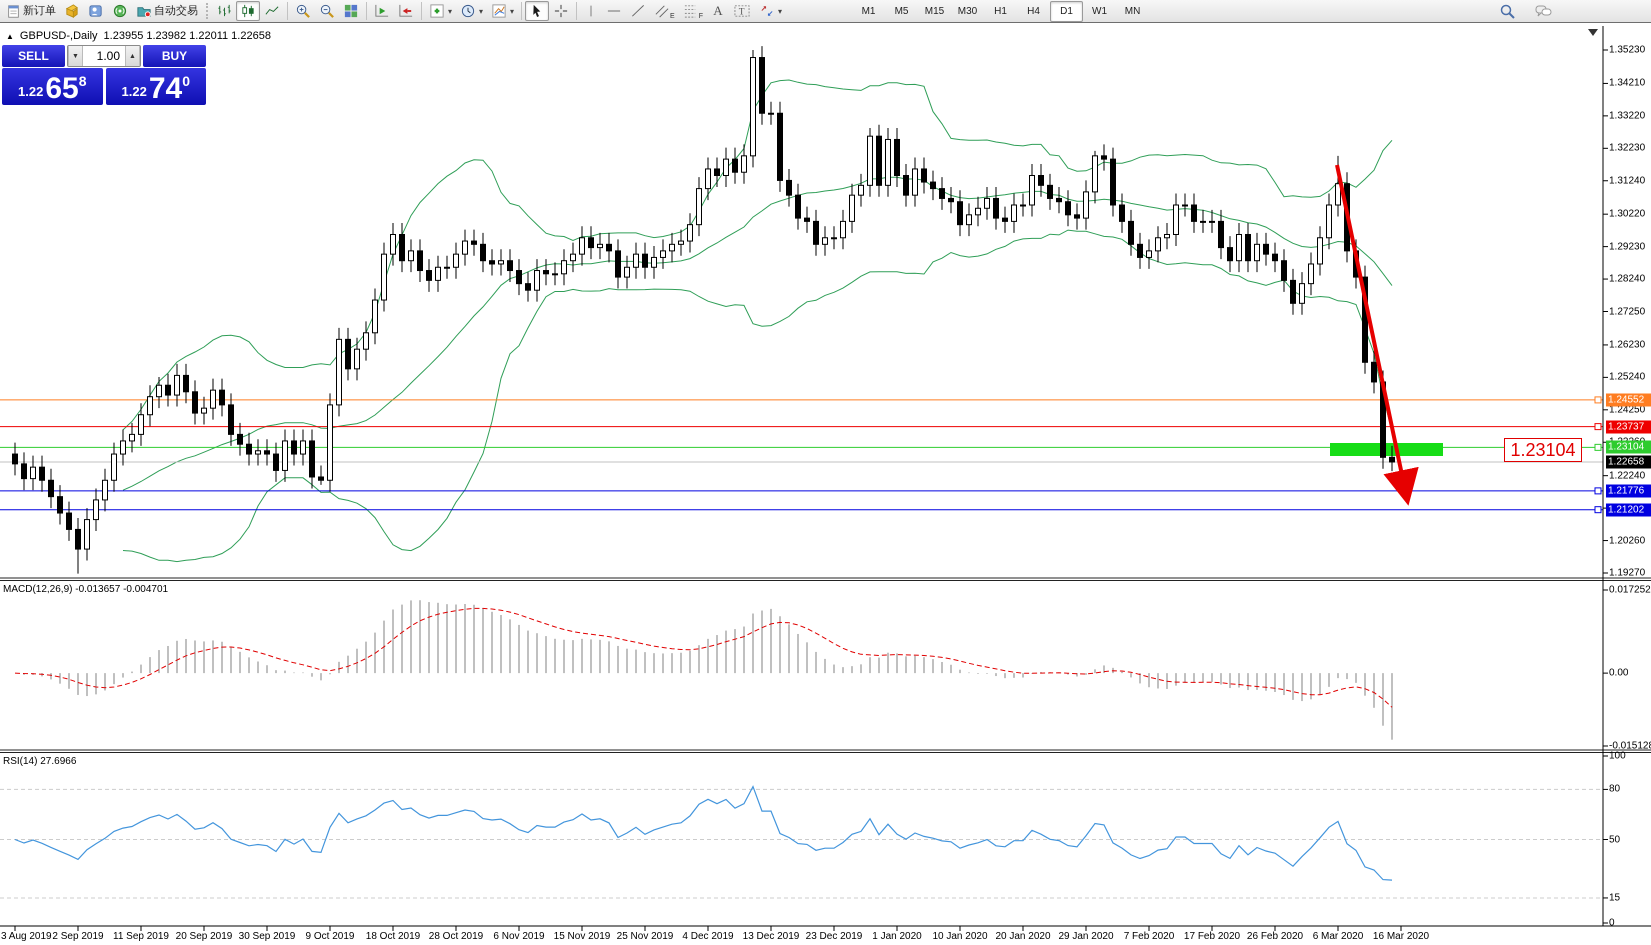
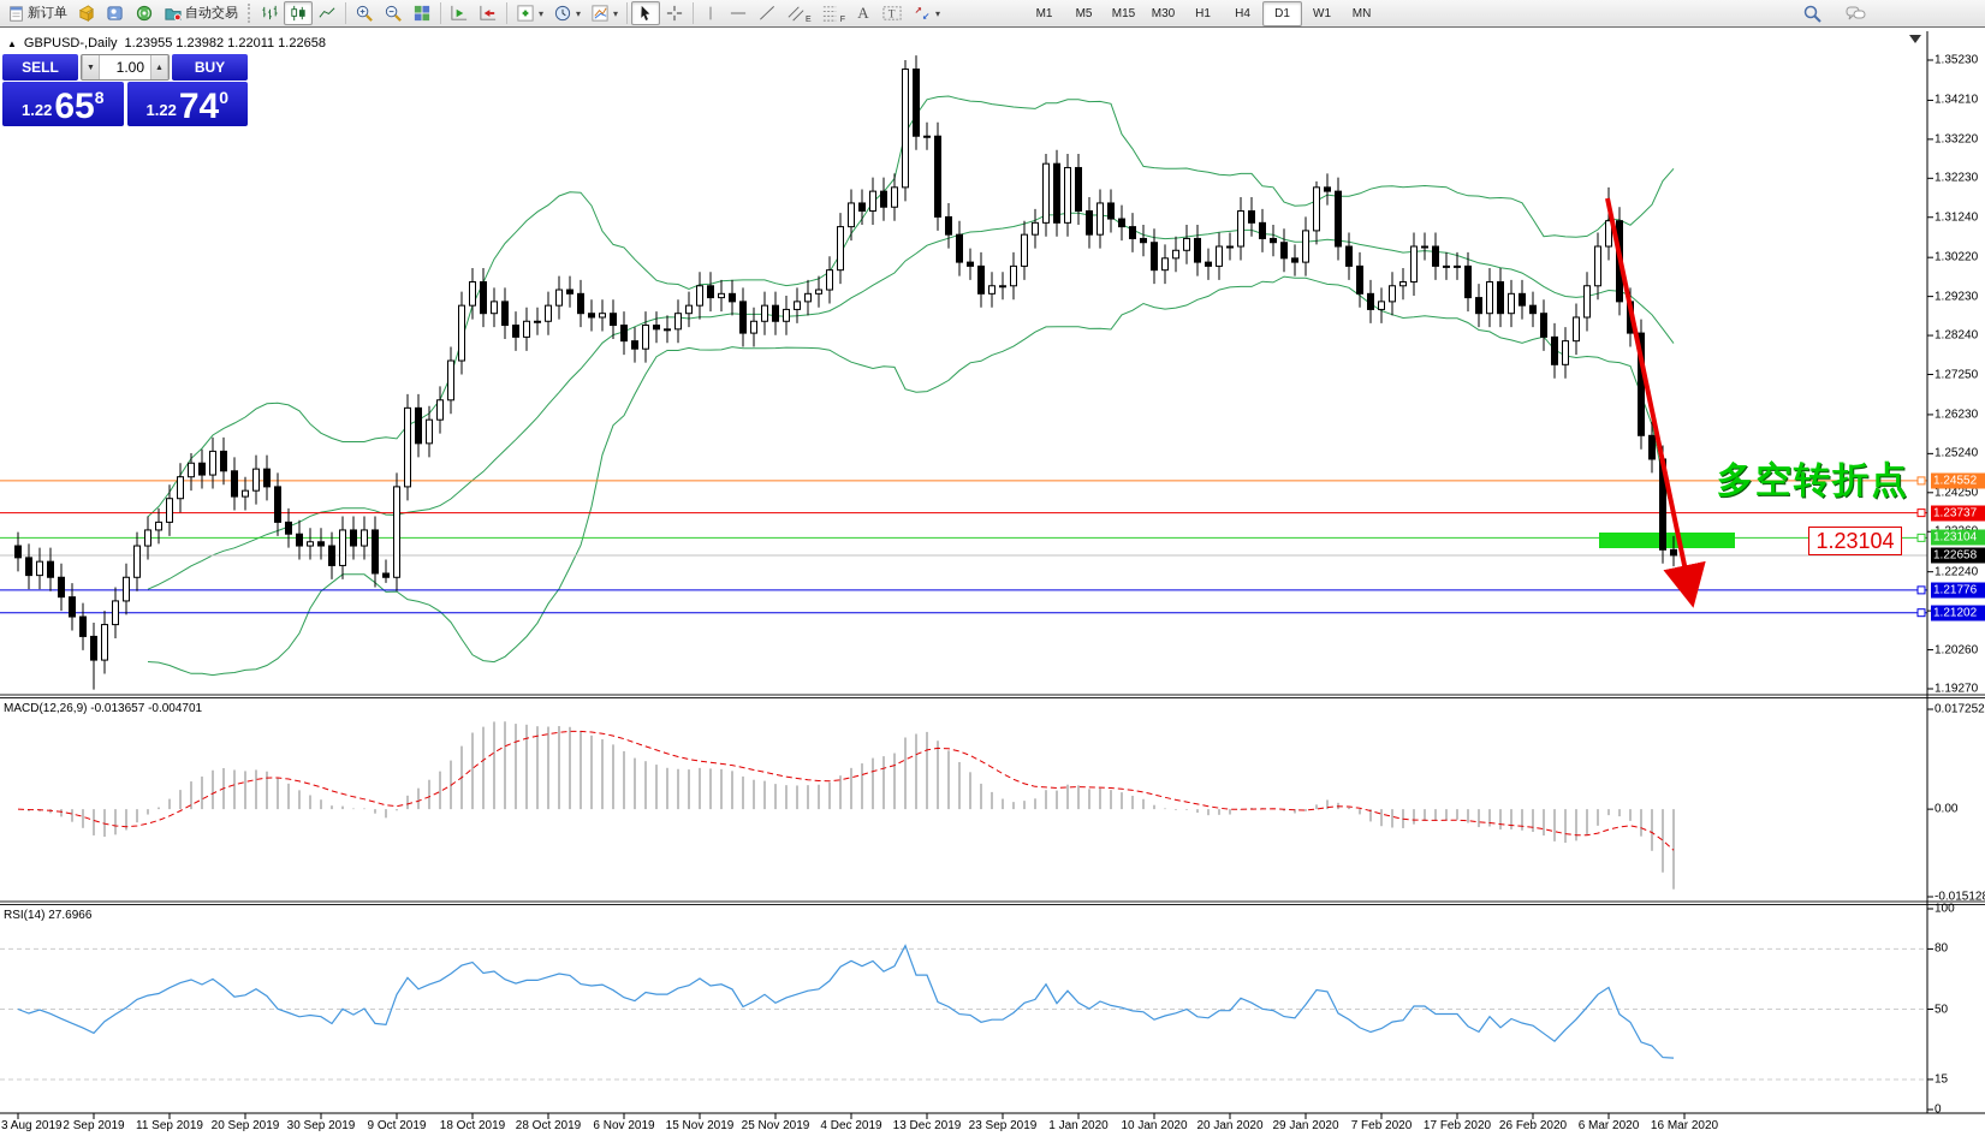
  新订单
  自动交易
  ▾
  ▾
  ▾
  A
  T
  ▾
  M1
  M5
  M15
  M30
  H1
  H4
  D1
  W1
  MN
  ▲
  GBPUSD-,Daily
  1.23955 1.23982 1.22011 1.22658
  SELL
  1.00
  BUY
  1.22
  65
  8
  1.22
  74
  0
  MACD(12,26,9) -0.013657 -0.004701
  RSI(14) 27.6966
+ 多空转折点
  1.23104
  1.35230
  1.34210
  1.33220
  1.32230
  1.31240
  1.30220
  1.29230
  1.28240
  1.27250
  1.26230
  1.25240
  1.24250
  1.22240
  1.20260
  1.19270
  0.017252
  0.00
  -0.01512
  100
  80
  50
  15
  0
  1.24552
  1.23737
  1.23104
  1.22658
  1.21776
  1.21202
  3 Aug 2019
  2 Sep 2019
  11 Sep 2019
  20 Sep 2019
  30 Sep 2019
  9 Oct 2019
  18 Oct 2019
  28 Oct 2019
  6 Nov 2019
  15 Nov 2019
  25 Nov 2019
  4 Dec 2019
  13 Dec 2019
- 23 Dec 2019
+ 23 Sep 2019
  1 Jan 2020
  10 Jan 2020
  20 Jan 2020
  29 Jan 2020
  7 Feb 2020
  17 Feb 2020
  26 Feb 2020
  6 Mar 2020
  16 Mar 2020
